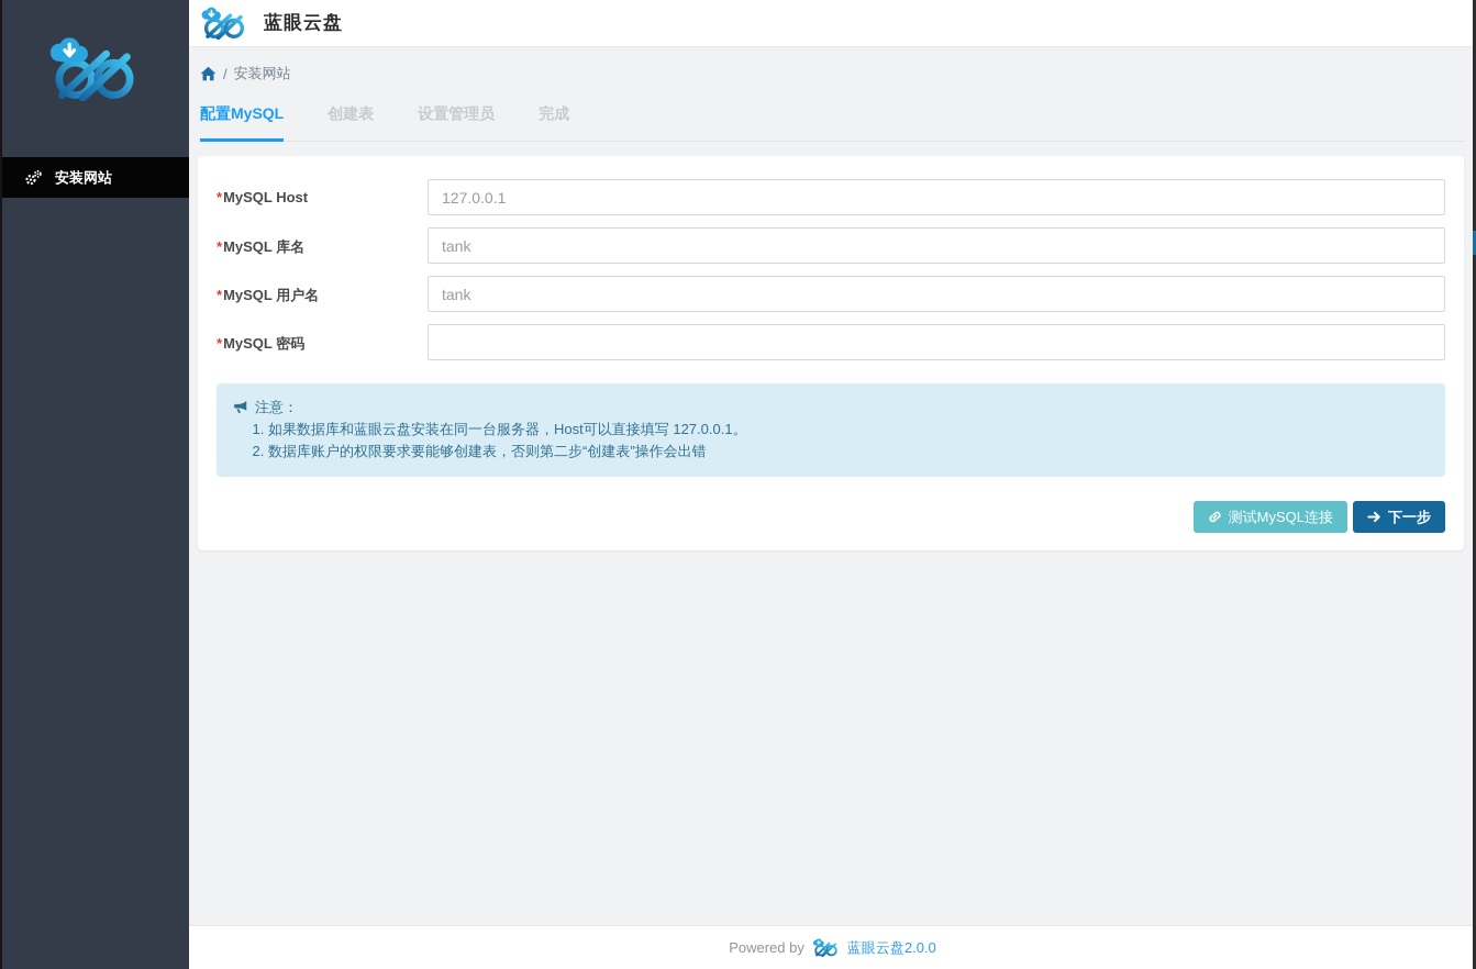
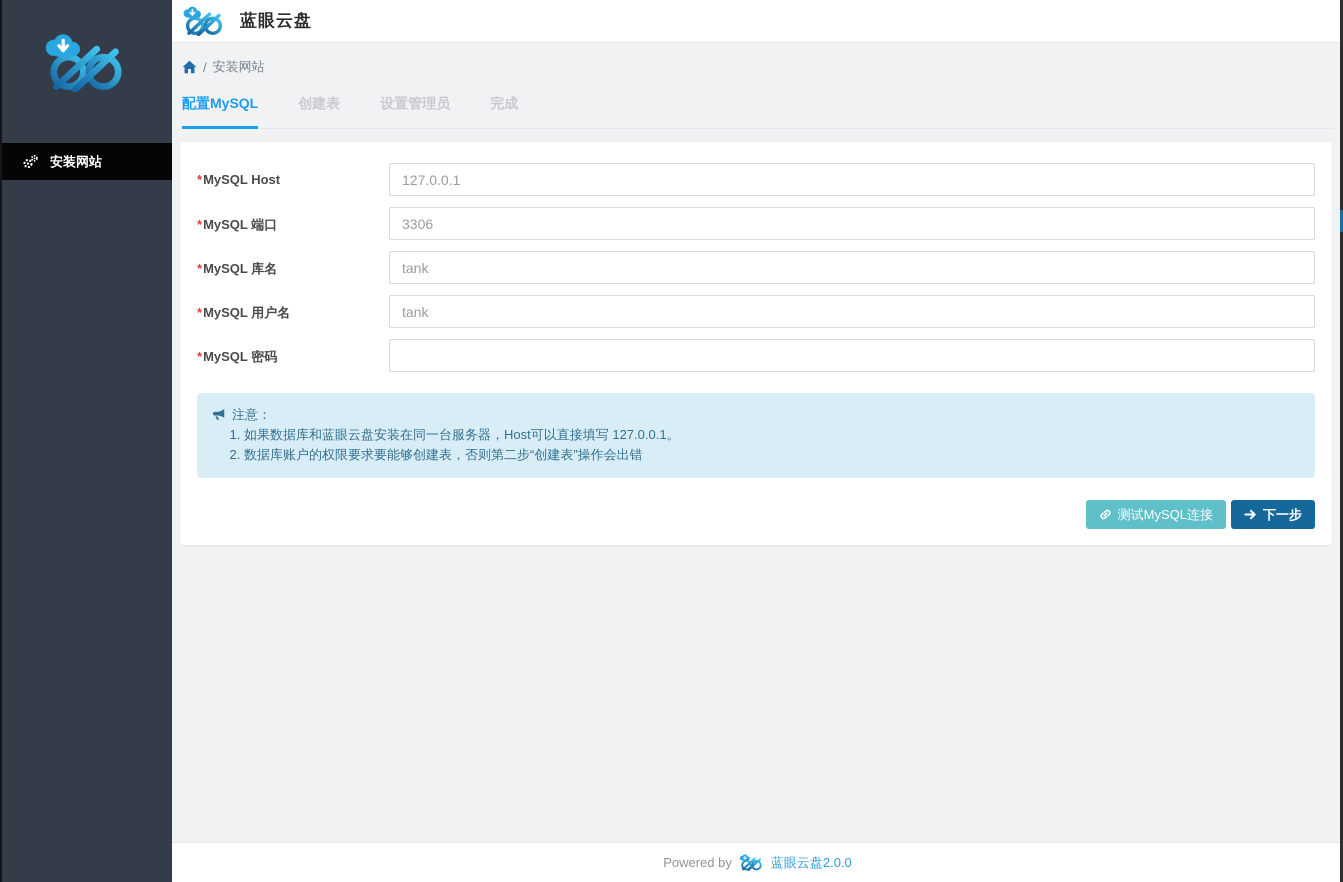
  安装网站
  蓝眼云盘
  /
  安装网站
  配置MySQL
  创建表
  设置管理员
  完成
  *MySQL Host
  127.0.0.1
+ *MySQL 端口
+ 3306
  *MySQL 库名
  tank
  *MySQL 用户名
  tank
  *MySQL 密码
  注意：
  如果数据库和蓝眼云盘安装在同一台服务器，Host可以直接填写 127.0.0.1。
  数据库账户的权限要求要能够创建表，否则第二步“创建表”操作会出错
  测试MySQL连接
  下一步
  Powered by
  蓝眼云盘2.0.0
